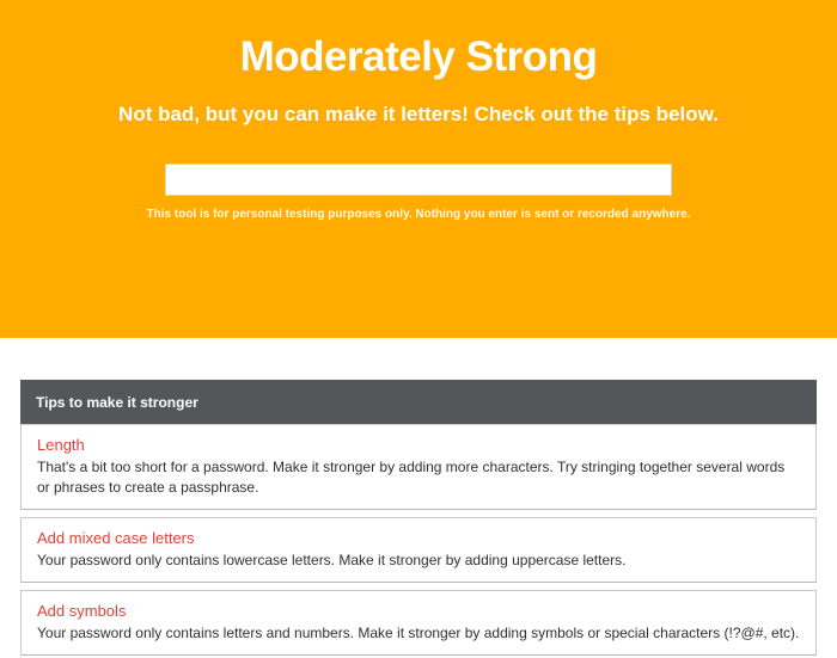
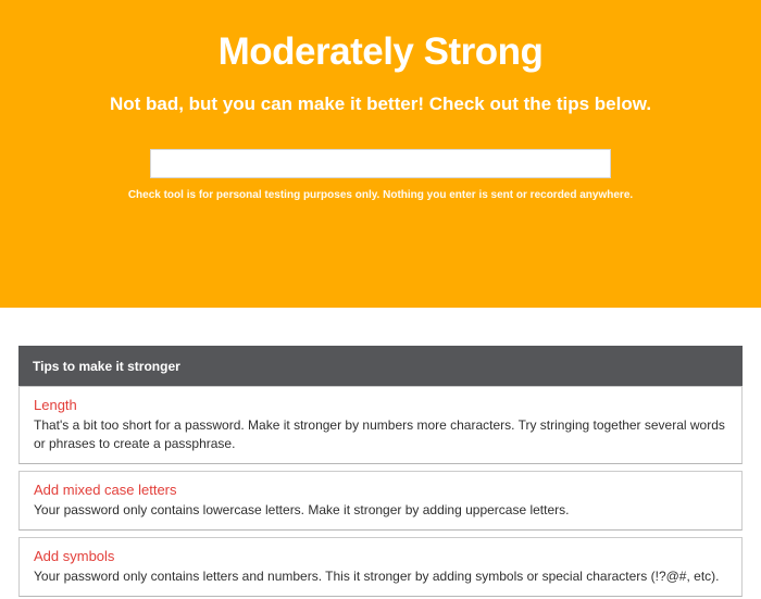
  Moderately Strong
- Not bad, but you can make it letters! Check out the tips below.
+ Not bad, but you can make it better! Check out the tips below.
- This tool is for personal testing purposes only. Nothing you enter is sent or recorded anywhere.
+ Check tool is for personal testing purposes only. Nothing you enter is sent or recorded anywhere.
  Tips to make it stronger
  Length
- That's a bit too short for a password. Make it stronger by adding more characters. Try stringing together several words or phrases to create a passphrase.
+ That's a bit too short for a password. Make it stronger by numbers more characters. Try stringing together several words or phrases to create a passphrase.
  Add mixed case letters
  Your password only contains lowercase letters. Make it stronger by adding uppercase letters.
  Add symbols
- Your password only contains letters and numbers. Make it stronger by adding symbols or special characters (!?@#, etc).
+ Your password only contains letters and numbers. This it stronger by adding symbols or special characters (!?@#, etc).
